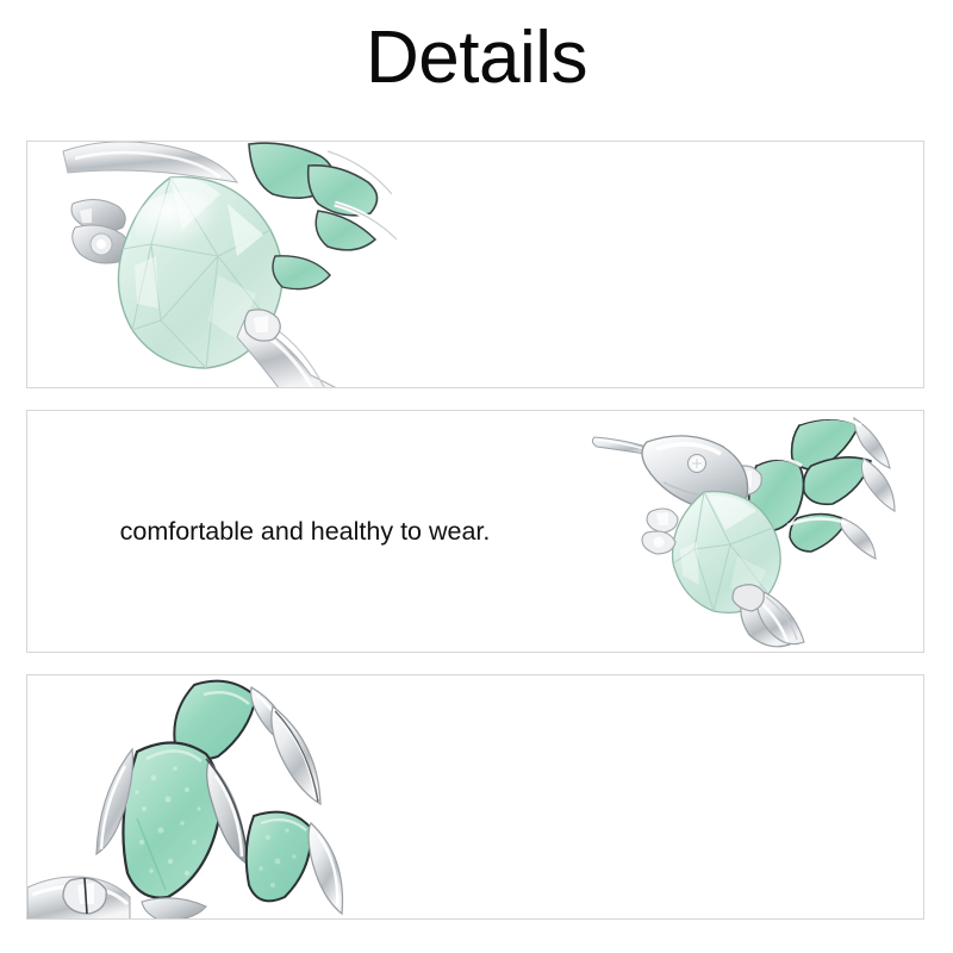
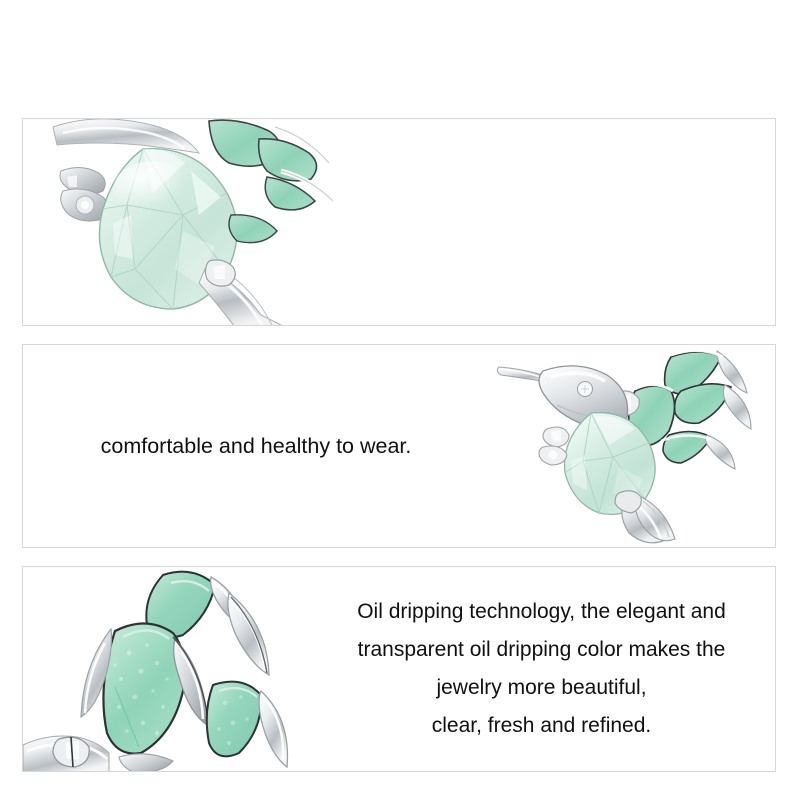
- Details
  comfortable and healthy to wear.
+ Oil dripping technology, the elegant and
+ transparent oil dripping color makes the
+ jewelry more beautiful,
+ clear, fresh and refined.
